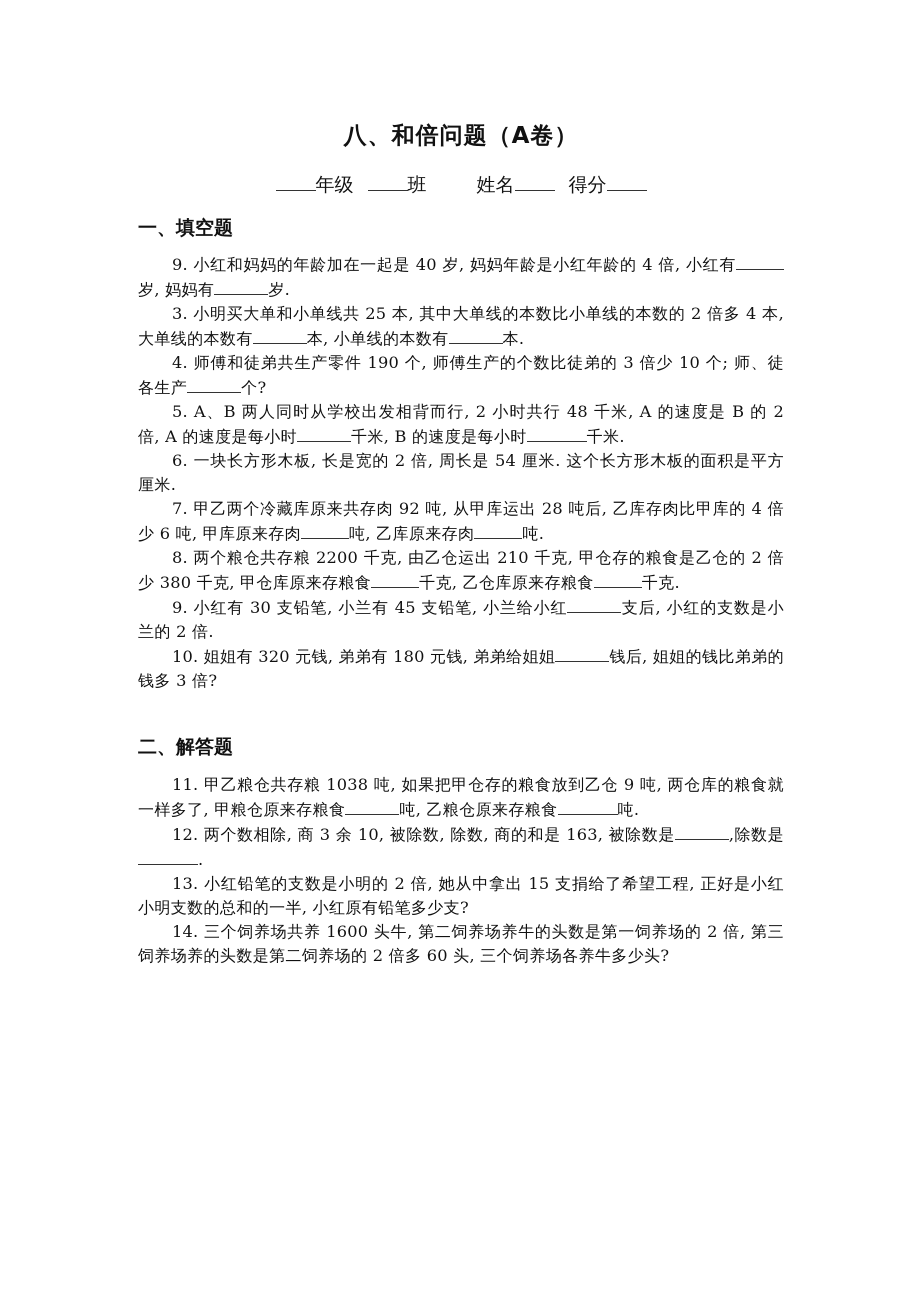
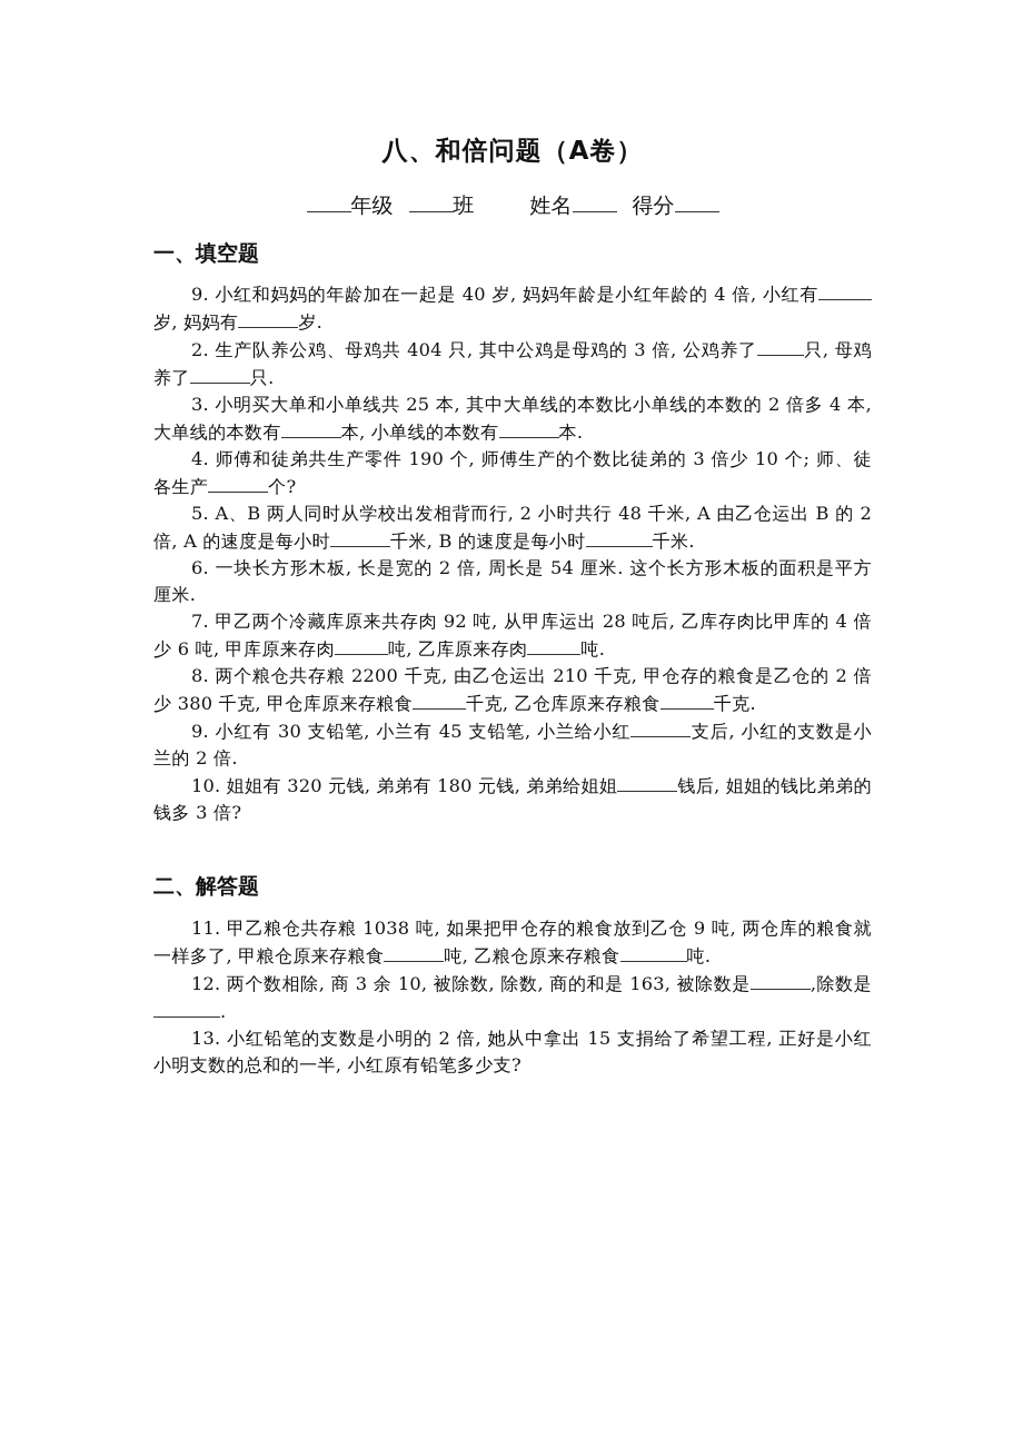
  八、和倍问题（A卷）
  年级 班 姓名 得分
  一、填空题
  9. 小红和妈妈的年龄加在一起是 40 岁, 妈妈年龄是小红年龄的 4 倍, 小红有岁, 妈妈有 岁.
+ 2. 生产队养公鸡、母鸡共 404 只, 其中公鸡是母鸡的 3 倍, 公鸡养了 只, 母鸡养了 只.
  3. 小明买大单和小单线共 25 本, 其中大单线的本数比小单线的本数的 2 倍多 4 本, 大单线的本数有 本, 小单线的本数有 本.
  4. 师傅和徒弟共生产零件 190 个, 师傅生产的个数比徒弟的 3 倍少 10 个; 师、徒各生产 个?
- 5. A、B 两人同时从学校出发相背而行, 2 小时共行 48 千米, A 的速度是 B 的 2 倍, A 的速度是每小时 千米, B 的速度是每小时 千米.
+ 5. A、B 两人同时从学校出发相背而行, 2 小时共行 48 千米, A 由乙仓运出 B 的 2 倍, A 的速度是每小时 千米, B 的速度是每小时 千米.
  6. 一块长方形木板, 长是宽的 2 倍, 周长是 54 厘米. 这个长方形木板的面积是平方厘米.
  7. 甲乙两个冷藏库原来共存肉 92 吨, 从甲库运出 28 吨后, 乙库存肉比甲库的 4 倍少 6 吨, 甲库原来存肉 吨, 乙库原来存肉 吨.
  8. 两个粮仓共存粮 2200 千克, 由乙仓运出 210 千克, 甲仓存的粮食是乙仓的 2 倍少 380 千克, 甲仓库原来存粮食 千克, 乙仓库原来存粮食 千克.
  9. 小红有 30 支铅笔, 小兰有 45 支铅笔, 小兰给小红 支后, 小红的支数是小兰的 2 倍.
  10. 姐姐有 320 元钱, 弟弟有 180 元钱, 弟弟给姐姐 钱后, 姐姐的钱比弟弟的钱多 3 倍?
  二、解答题
  11. 甲乙粮仓共存粮 1038 吨, 如果把甲仓存的粮食放到乙仓 9 吨, 两仓库的粮食就一样多了, 甲粮仓原来存粮食 吨, 乙粮仓原来存粮食 吨.
  12. 两个数相除, 商 3 余 10, 被除数, 除数, 商的和是 163, 被除数是 ,除数是.
  13. 小红铅笔的支数是小明的 2 倍, 她从中拿出 15 支捐给了希望工程, 正好是小红小明支数的总和的一半, 小红原有铅笔多少支?
- 14. 三个饲养场共养 1600 头牛, 第二饲养场养牛的头数是第一饲养场的 2 倍, 第三饲养场养的头数是第二饲养场的 2 倍多 60 头, 三个饲养场各养牛多少头?
